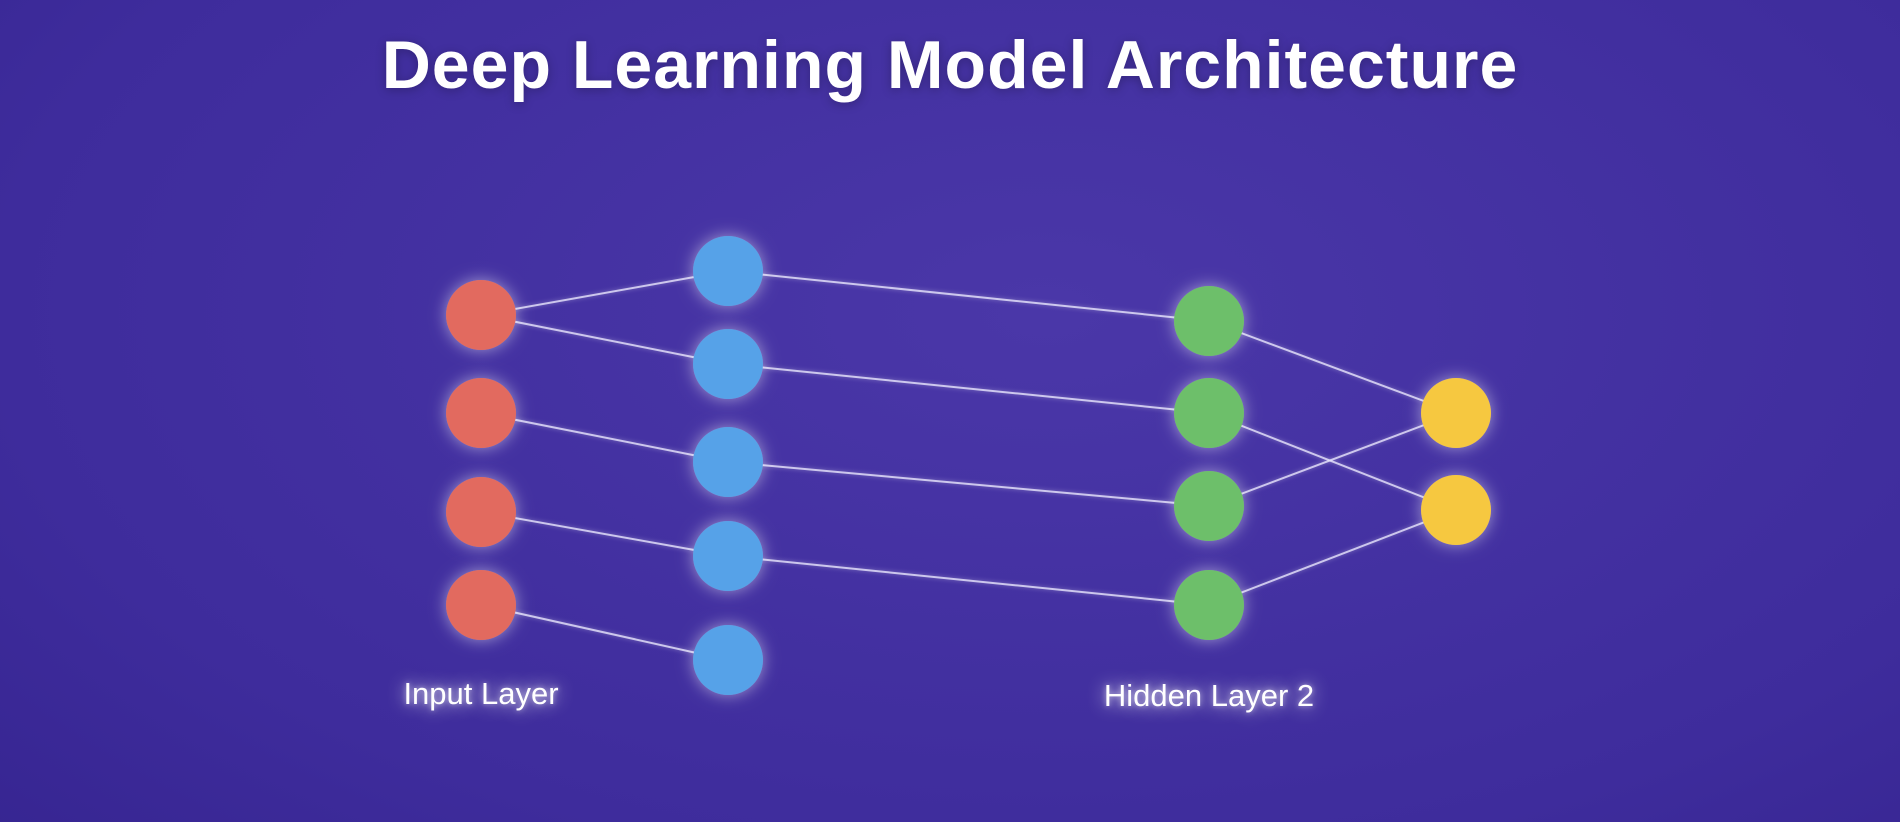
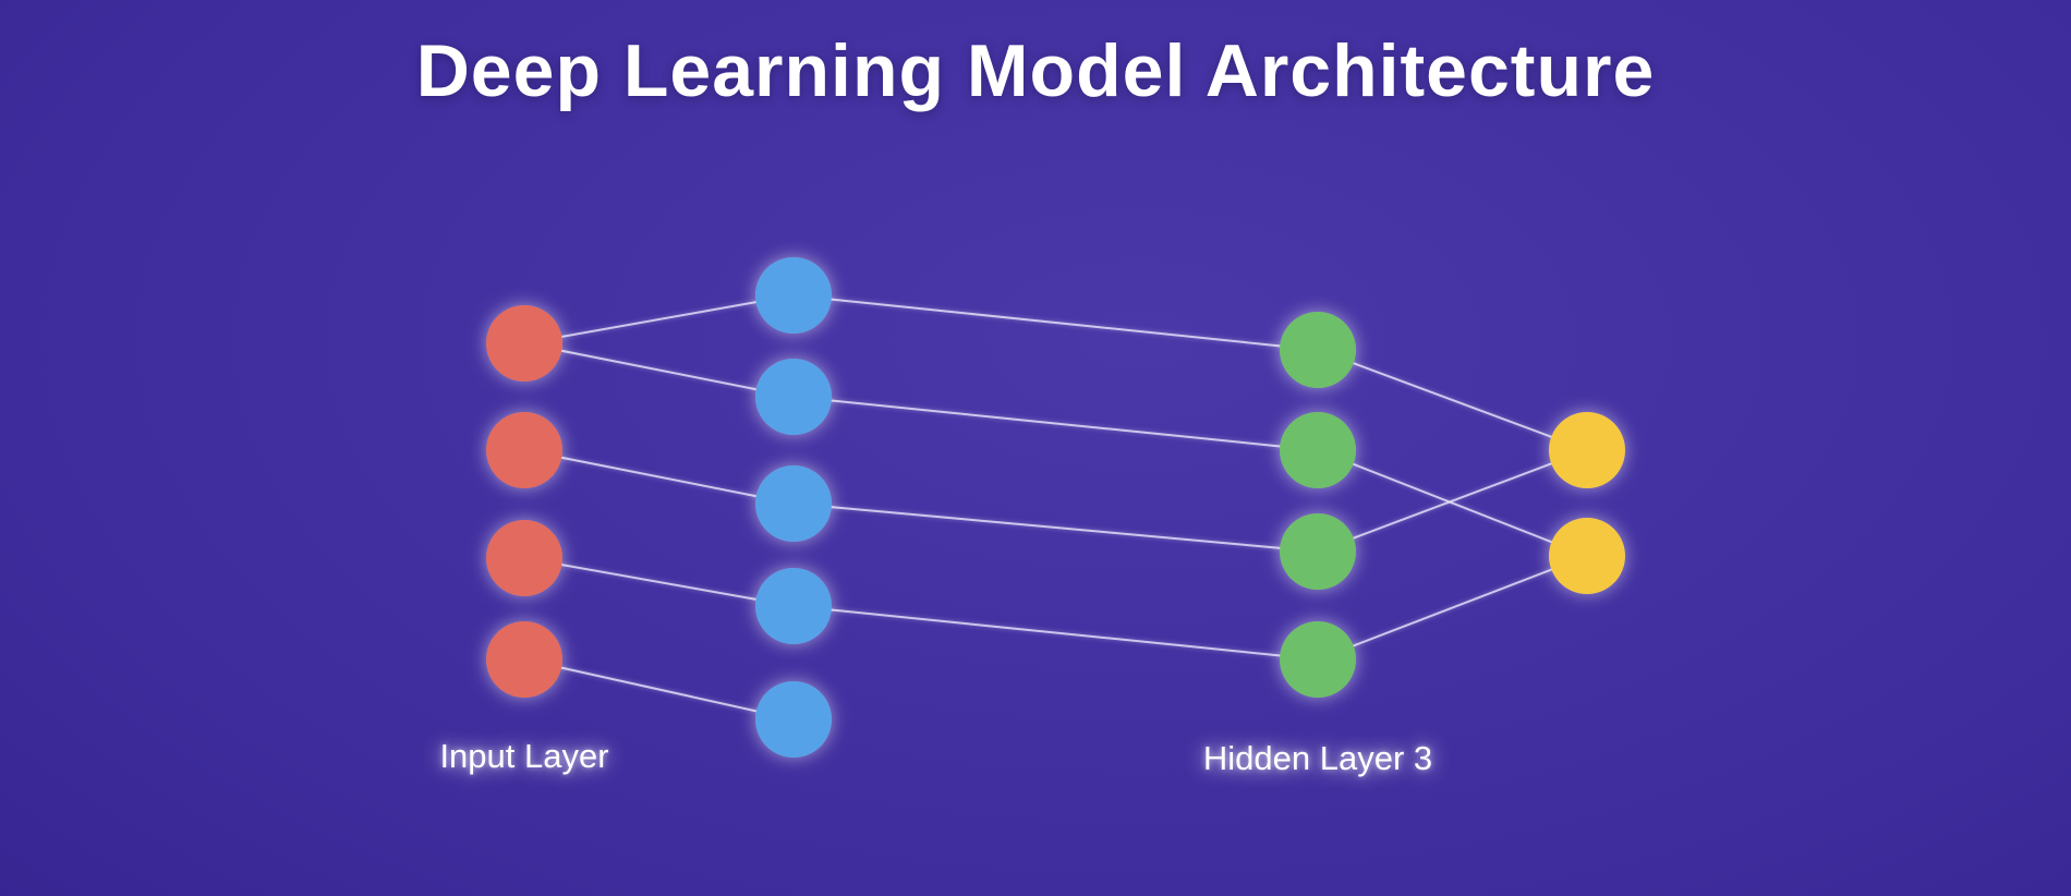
  Deep Learning Model Architecture
  Input Layer
- Hidden Layer 2
+ Hidden Layer 3
